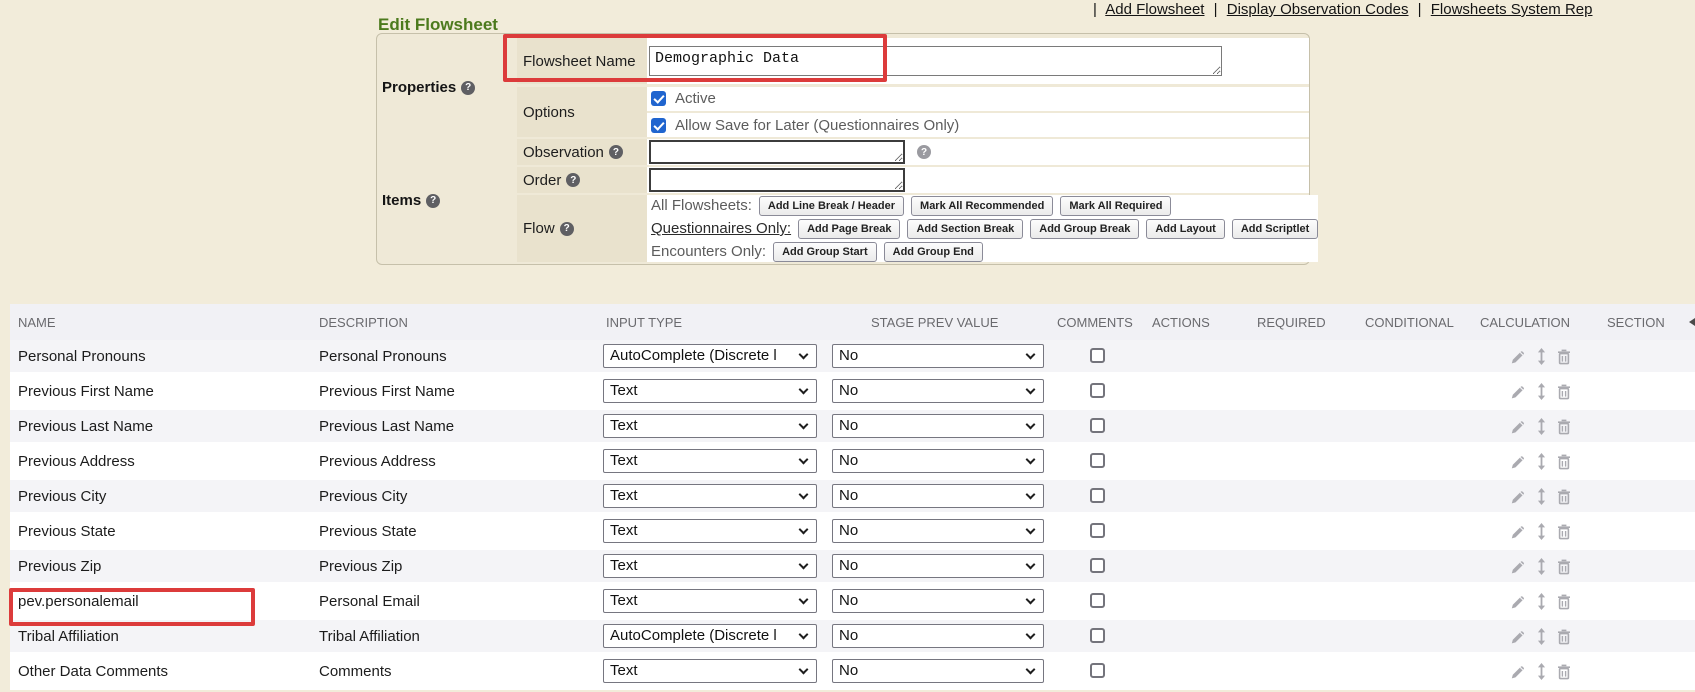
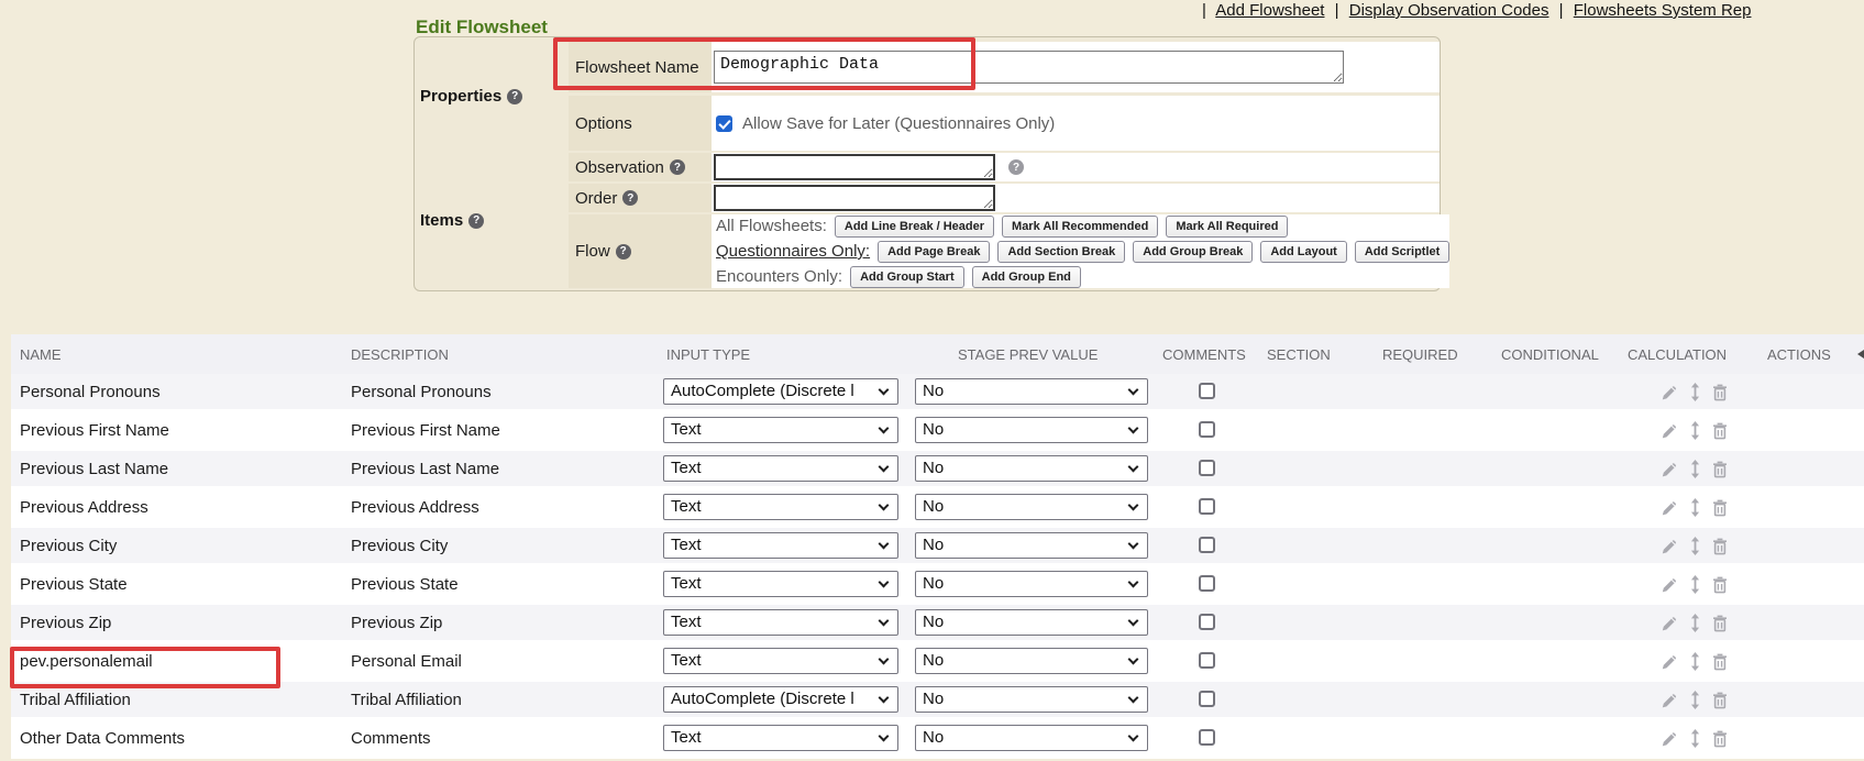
  | Add Flowsheet | Display Observation Codes | Flowsheets System Rep
  Edit Flowsheet
  Properties
  ?
  Items
  ?
  Flowsheet Name
  Demographic Data
  Options
- Active
  Allow Save for Later (Questionnaires Only)
  Observation
  ?
  ?
  Order
  ?
  Flow
  ?
  All Flowsheets:
  Add Line Break / Header
  Mark All Recommended
  Mark All Required
  Questionnaires Only:
  Add Page Break
  Add Section Break
  Add Group Break
  Add Layout
  Add Scriptlet
  Encounters Only:
  Add Group Start
  Add Group End
  NAME
  DESCRIPTION
  INPUT TYPE
  STAGE PREV VALUE
  COMMENTS
- ACTIONS
+ SECTION
  REQUIRED
  CONDITIONAL
  CALCULATION
- SECTION
+ ACTIONS
  Personal Pronouns
  Personal Pronouns
  AutoComplete (Discrete l
  No
  Previous First Name
  Previous First Name
  Text
  No
  Previous Last Name
  Previous Last Name
  Text
  No
  Previous Address
  Previous Address
  Text
  No
  Previous City
  Previous City
  Text
  No
  Previous State
  Previous State
  Text
  No
  Previous Zip
  Previous Zip
  Text
  No
  pev.personalemail
  Personal Email
  Text
  No
  Tribal Affiliation
  Tribal Affiliation
  AutoComplete (Discrete l
  No
  Other Data Comments
  Comments
  Text
  No
